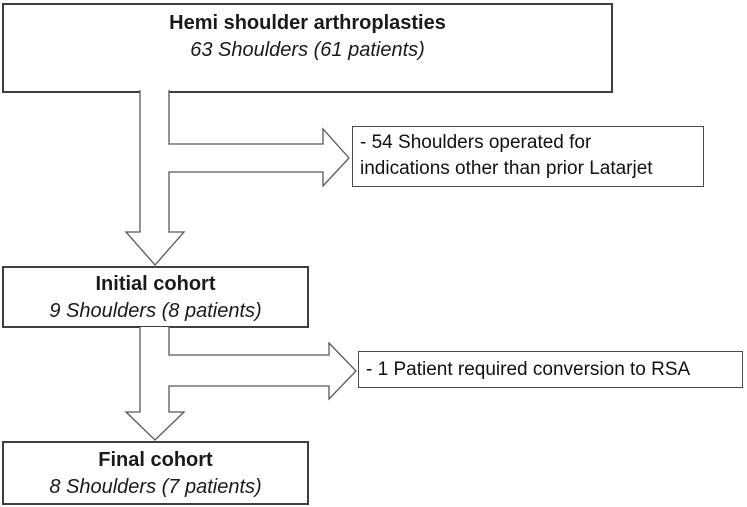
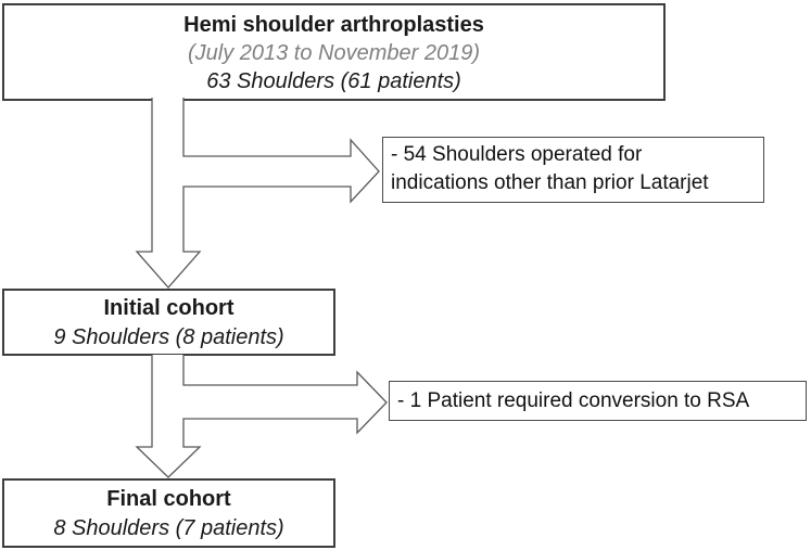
  Hemi shoulder arthroplasties
+ (July 2013 to November 2019)
  63 Shoulders (61 patients)
  - 54 Shoulders operated for
  indications other than prior Latarjet
  Initial cohort
  9 Shoulders (8 patients)
  - 1 Patient required conversion to RSA
  Final cohort
  8 Shoulders (7 patients)
